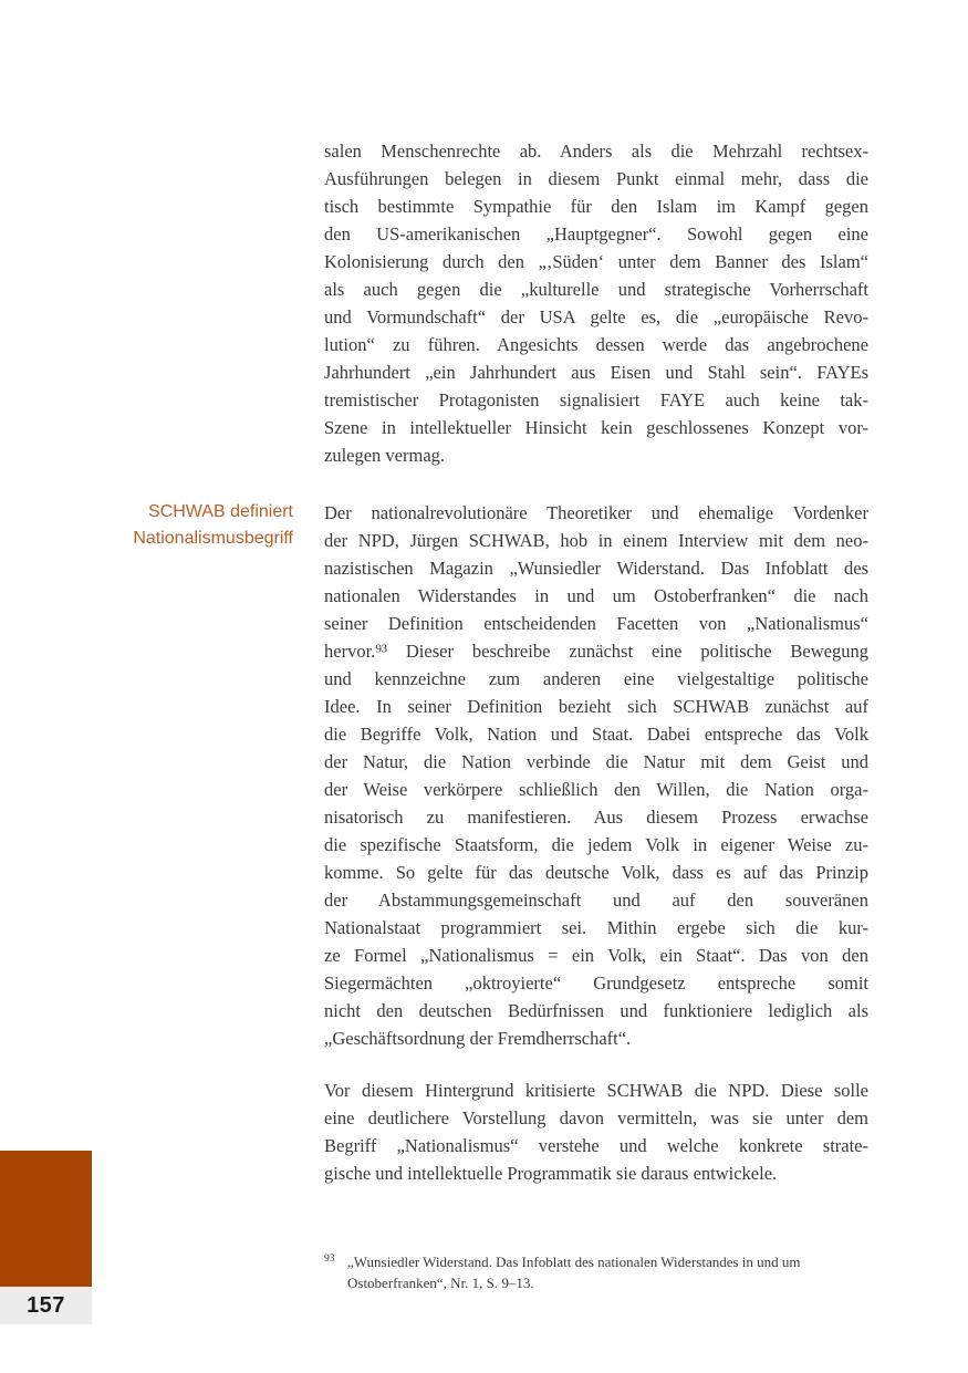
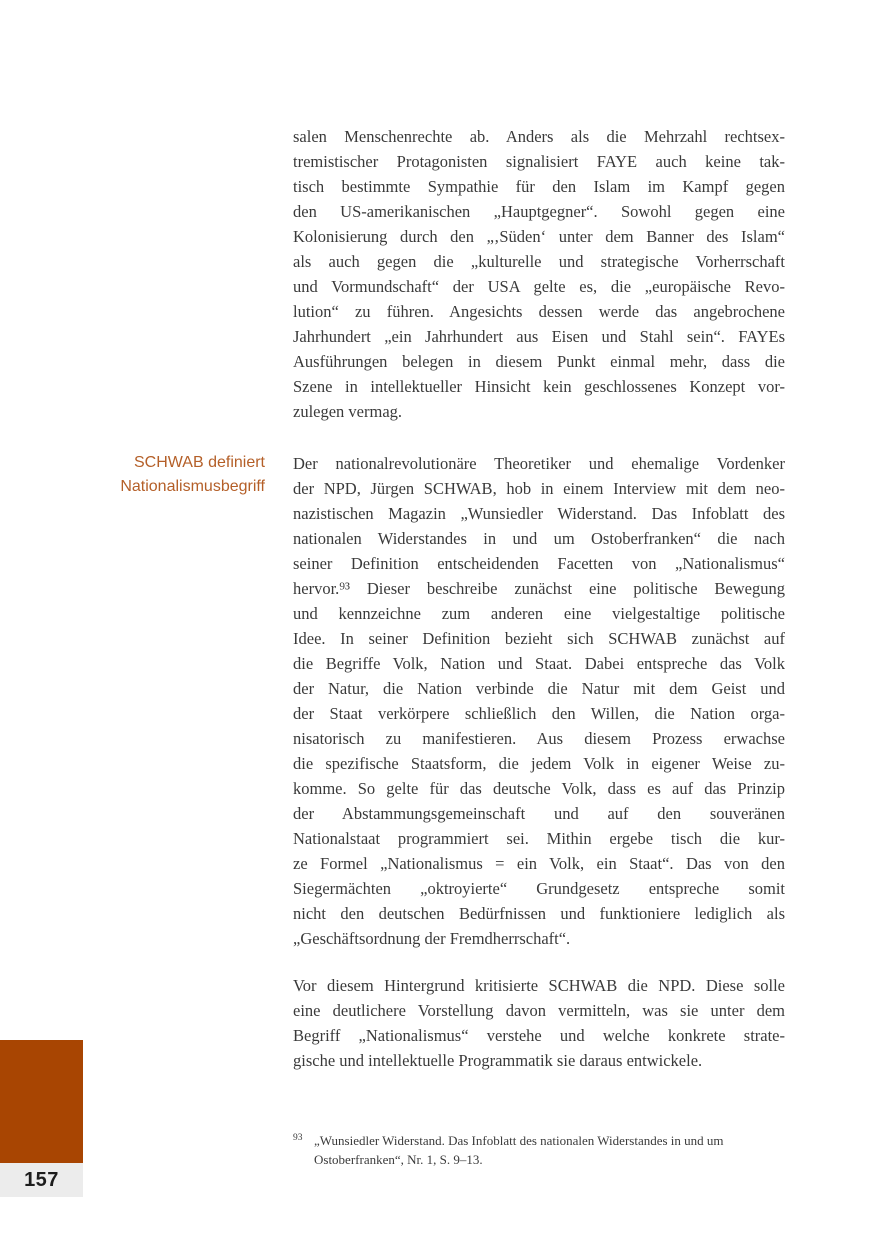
  salen Menschenrechte ab. Anders als die Mehrzahl rechtsex-
- Ausführungen belegen in diesem Punkt einmal mehr, dass die
+ tremistischer Protagonisten signalisiert FAYE auch keine tak-
  tisch bestimmte Sympathie für den Islam im Kampf gegen
  den US-amerikanischen „Hauptgegner“. Sowohl gegen eine
  Kolonisierung durch den „‚Süden‘ unter dem Banner des Islam“
  als auch gegen die „kulturelle und strategische Vorherrschaft
  und Vormundschaft“ der USA gelte es, die „europäische Revo-
  lution“ zu führen. Angesichts dessen werde das angebrochene
  Jahrhundert „ein Jahrhundert aus Eisen und Stahl sein“. FAYEs
- tremistischer Protagonisten signalisiert FAYE auch keine tak-
+ Ausführungen belegen in diesem Punkt einmal mehr, dass die
  Szene in intellektueller Hinsicht kein geschlossenes Konzept vor-
  zulegen vermag.
  SCHWAB definiert
  Nationalismusbegriff
  Der nationalrevolutionäre Theoretiker und ehemalige Vordenker
  der NPD, Jürgen SCHWAB, hob in einem Interview mit dem neo-
  nazistischen Magazin „Wunsiedler Widerstand. Das Infoblatt des
  nationalen Widerstandes in und um Ostoberfranken“ die nach
  seiner Definition entscheidenden Facetten von „Nationalismus“
  hervor.⁹³ Dieser beschreibe zunächst eine politische Bewegung
  und kennzeichne zum anderen eine vielgestaltige politische
  Idee. In seiner Definition bezieht sich SCHWAB zunächst auf
  die Begriffe Volk, Nation und Staat. Dabei entspreche das Volk
  der Natur, die Nation verbinde die Natur mit dem Geist und
- der Weise verkörpere schließlich den Willen, die Nation orga-
+ der Staat verkörpere schließlich den Willen, die Nation orga-
  nisatorisch zu manifestieren. Aus diesem Prozess erwachse
  die spezifische Staatsform, die jedem Volk in eigener Weise zu-
  komme. So gelte für das deutsche Volk, dass es auf das Prinzip
  der Abstammungsgemeinschaft und auf den souveränen
- Nationalstaat programmiert sei. Mithin ergebe sich die kur-
+ Nationalstaat programmiert sei. Mithin ergebe tisch die kur-
  ze Formel „Nationalismus = ein Volk, ein Staat“. Das von den
  Siegermächten „oktroyierte“ Grundgesetz entspreche somit
  nicht den deutschen Bedürfnissen und funktioniere lediglich als
  „Geschäftsordnung der Fremdherrschaft“.
  Vor diesem Hintergrund kritisierte SCHWAB die NPD. Diese solle
  eine deutlichere Vorstellung davon vermitteln, was sie unter dem
  Begriff „Nationalismus“ verstehe und welche konkrete strate-
  gische und intellektuelle Programmatik sie daraus entwickele.
  93
  „Wunsiedler Widerstand. Das Infoblatt des nationalen Widerstandes in und um
  Ostoberfranken“, Nr. 1, S. 9–13.
  157
